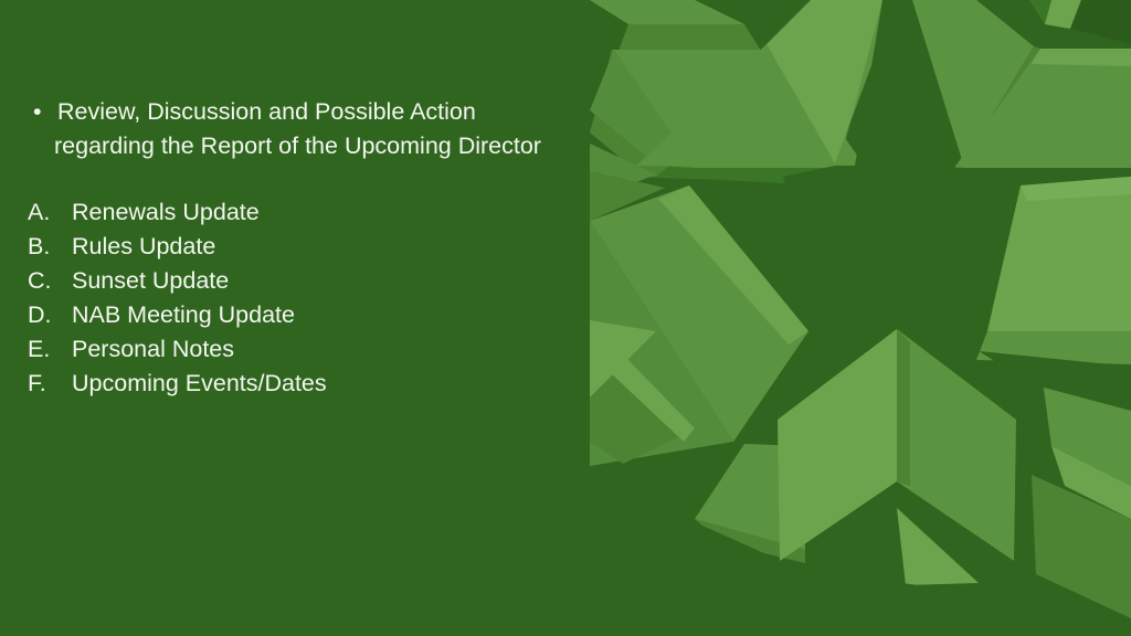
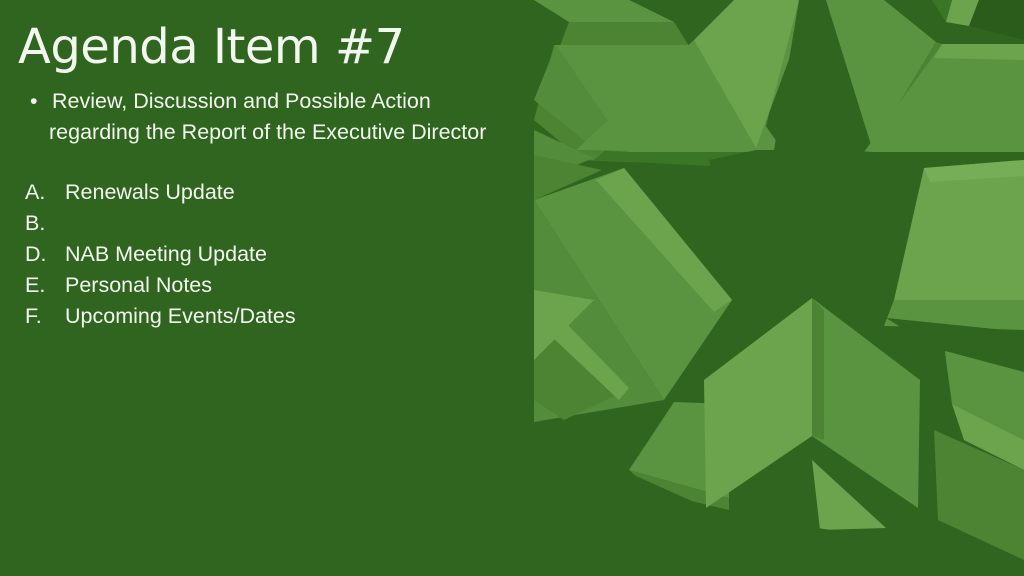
+ Agenda Item #7
  •
  Review, Discussion and Possible Action
- regarding the Report of the Upcoming Director
+ regarding the Report of the Executive Director
  A.
  Renewals Update
  B.
- Rules Update
- C.
- Sunset Update
  D.
  NAB Meeting Update
  E.
  Personal Notes
  F.
  Upcoming Events/Dates
